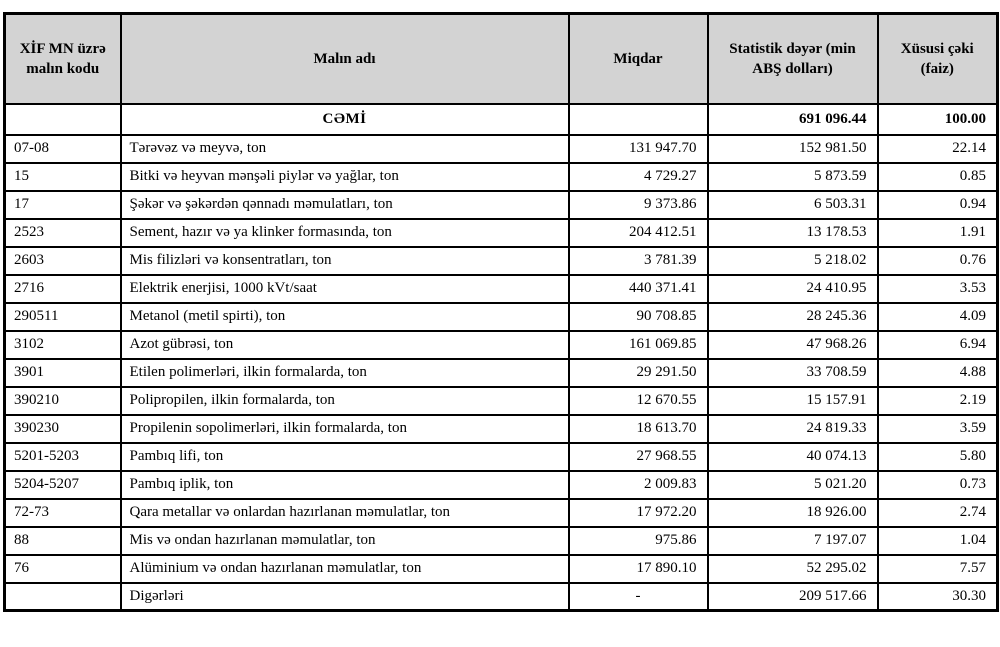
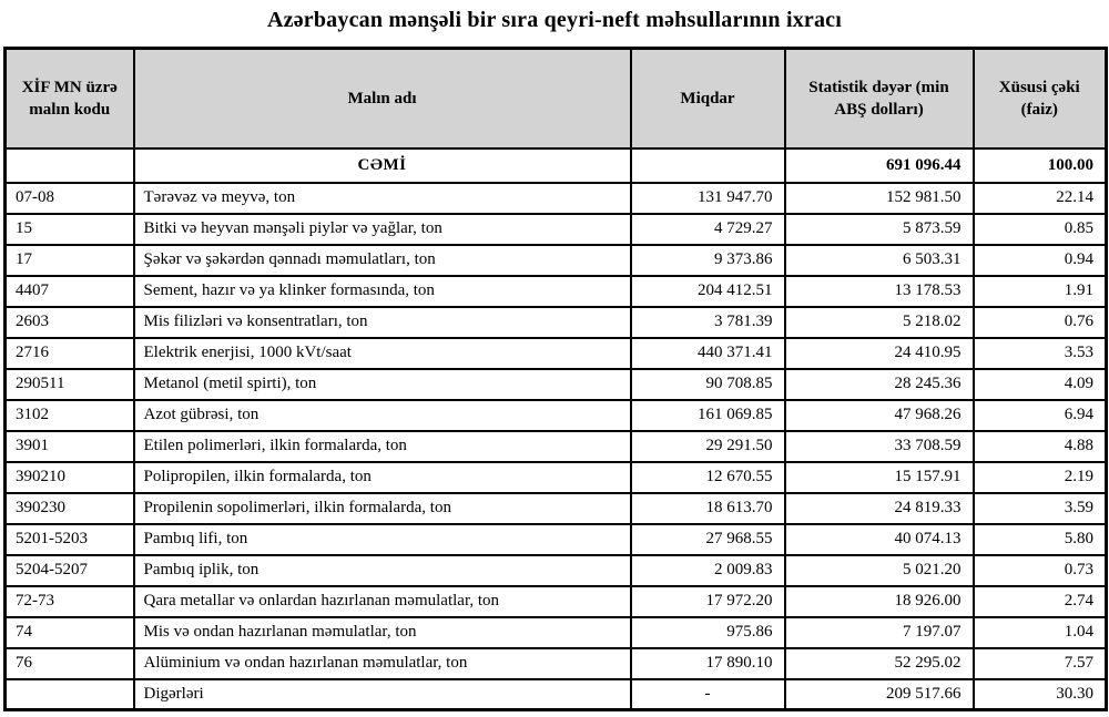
+ Azərbaycan mənşəli bir sıra qeyri-neft məhsullarının ixracı
  XİF MN üzrə malın kodu	Malın adı	Miqdar	Statistik dəyər (min ABŞ dolları)	Xüsusi çəki (faiz)
  	CƏMİ		691 096.44	100.00
  07-08	Tərəvəz və meyvə, ton	131 947.70	152 981.50	22.14
  15	Bitki və heyvan mənşəli piylər və yağlar, ton	4 729.27	5 873.59	0.85
  17	Şəkər və şəkərdən qənnadı məmulatları, ton	9 373.86	6 503.31	0.94
- 2523	Sement, hazır və ya klinker formasında, ton	204 412.51	13 178.53	1.91
+ 4407	Sement, hazır və ya klinker formasında, ton	204 412.51	13 178.53	1.91
  2603	Mis filizləri və konsentratları, ton	3 781.39	5 218.02	0.76
  2716	Elektrik enerjisi, 1000 kVt/saat	440 371.41	24 410.95	3.53
  290511	Metanol (metil spirti), ton	90 708.85	28 245.36	4.09
  3102	Azot gübrəsi, ton	161 069.85	47 968.26	6.94
  3901	Etilen polimerləri, ilkin formalarda, ton	29 291.50	33 708.59	4.88
  390210	Polipropilen, ilkin formalarda, ton	12 670.55	15 157.91	2.19
  390230	Propilenin sopolimerləri, ilkin formalarda, ton	18 613.70	24 819.33	3.59
  5201-5203	Pambıq lifi, ton	27 968.55	40 074.13	5.80
  5204-5207	Pambıq iplik, ton	2 009.83	5 021.20	0.73
  72-73	Qara metallar və onlardan hazırlanan məmulatlar, ton	17 972.20	18 926.00	2.74
- 88	Mis və ondan hazırlanan məmulatlar, ton	975.86	7 197.07	1.04
+ 74	Mis və ondan hazırlanan məmulatlar, ton	975.86	7 197.07	1.04
  76	Alüminium və ondan hazırlanan məmulatlar, ton	17 890.10	52 295.02	7.57
  	Digərləri	-	209 517.66	30.30
